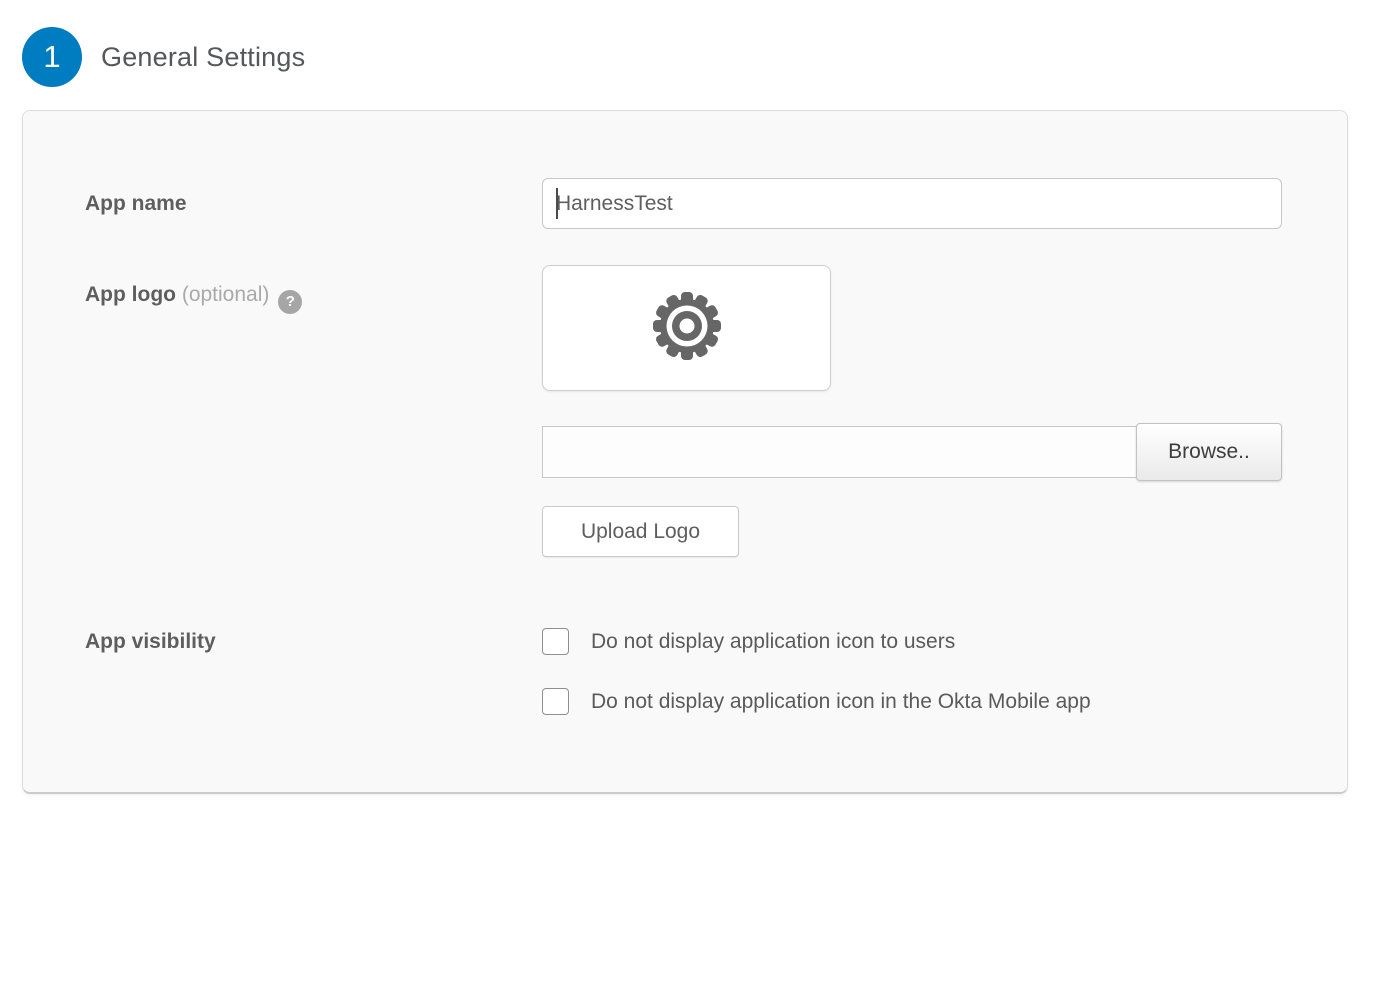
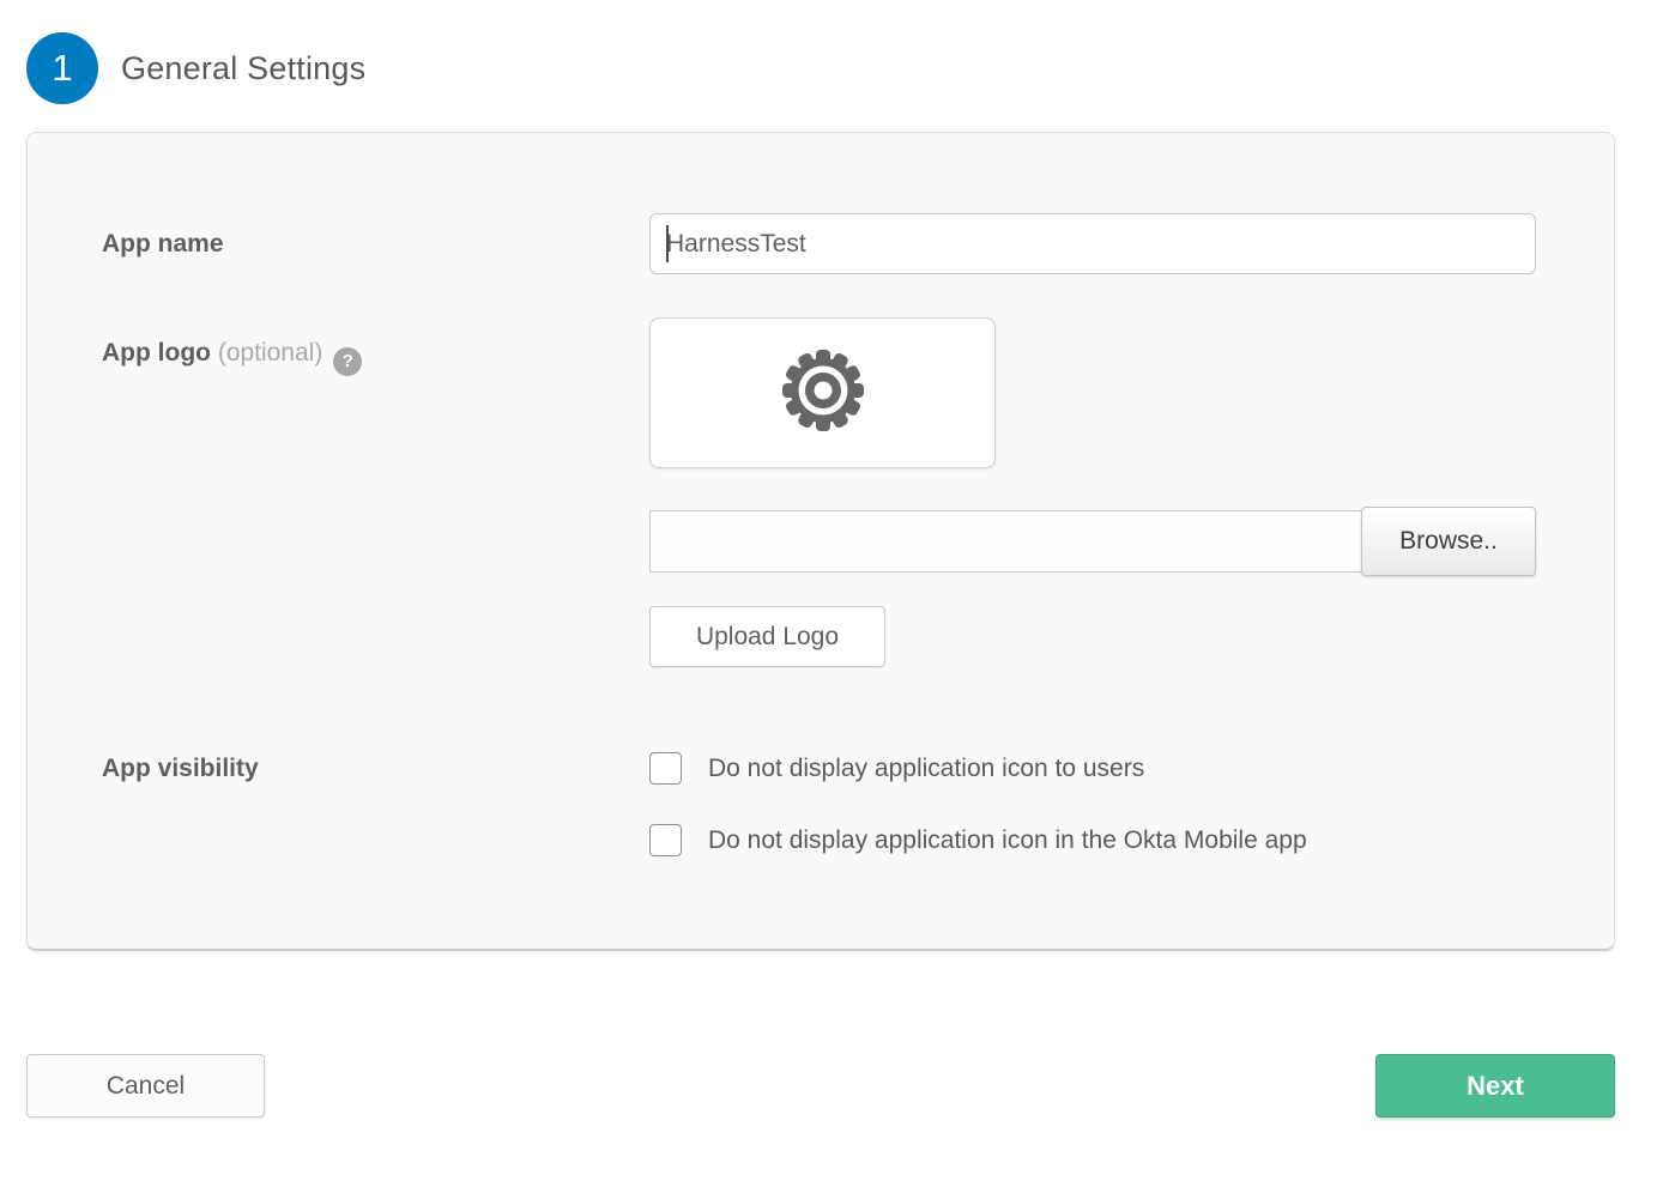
  1
  General Settings
  App name
  HarnessTest
  App logo (optional)
  ?
  Browse..
  Upload Logo
  App visibility
  Do not display application icon to users
  Do not display application icon in the Okta Mobile app
+ Cancel
+ Next
